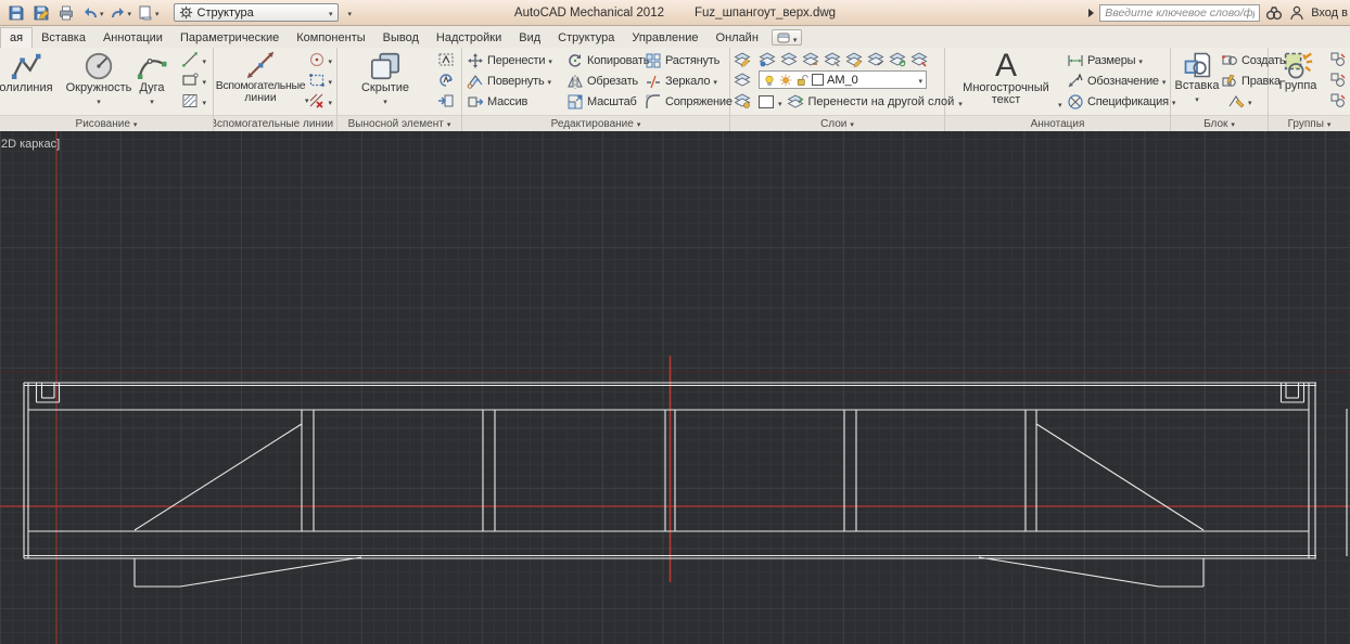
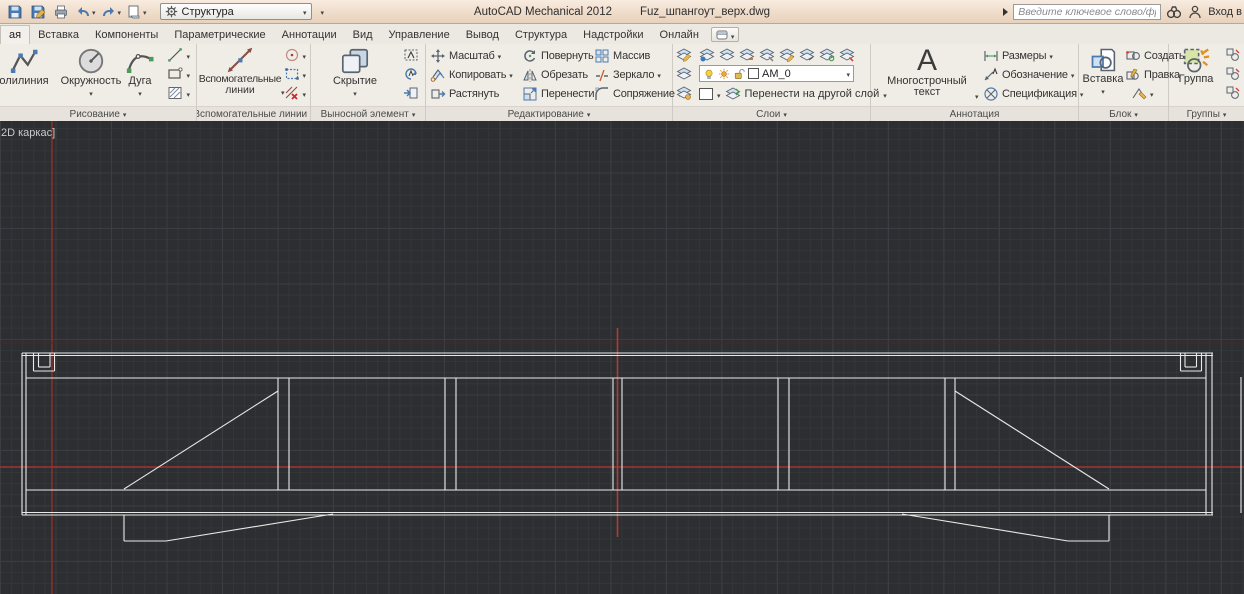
  Структура
  AutoCAD Mechanical 2012
  Fuz_шпангоут_верх.dwg
  Введите ключевое слово/ф
  Вход в
  ая
  Вставка
- Аннотации
+ Компоненты
  Параметрические
- Компоненты
+ Аннотации
- Вывод
+ Вид
- Надстройки
+ Управление
- Вид
+ Вывод
  Структура
- Управление
+ Надстройки
  Онлайн
  олилиния
  Окружность
  Дуга
  Рисование
  Вспомогательные
  линии
  Вспомогательные линии
  Скрытие
  Выносной элемент
- Перенести
+ Масштаб
- Повернуть
+ Копировать
- Массив
+ Растянуть
- Копировать
+ Повернуть
  Обрезать
- Масштаб
+ Перенести
- Растянуть
+ Массив
  Зеркало
  Сопряжение
  Редактирование
  AM_0
  Перенести на другой слой
  Слои
  A
  Многострочный
  текст
  Размеры
  Обозначение
  Спецификация
  Аннотация
  Вставка
  Создать
  Правка
  Блок
  Группа
  Группы
  2D каркас]
